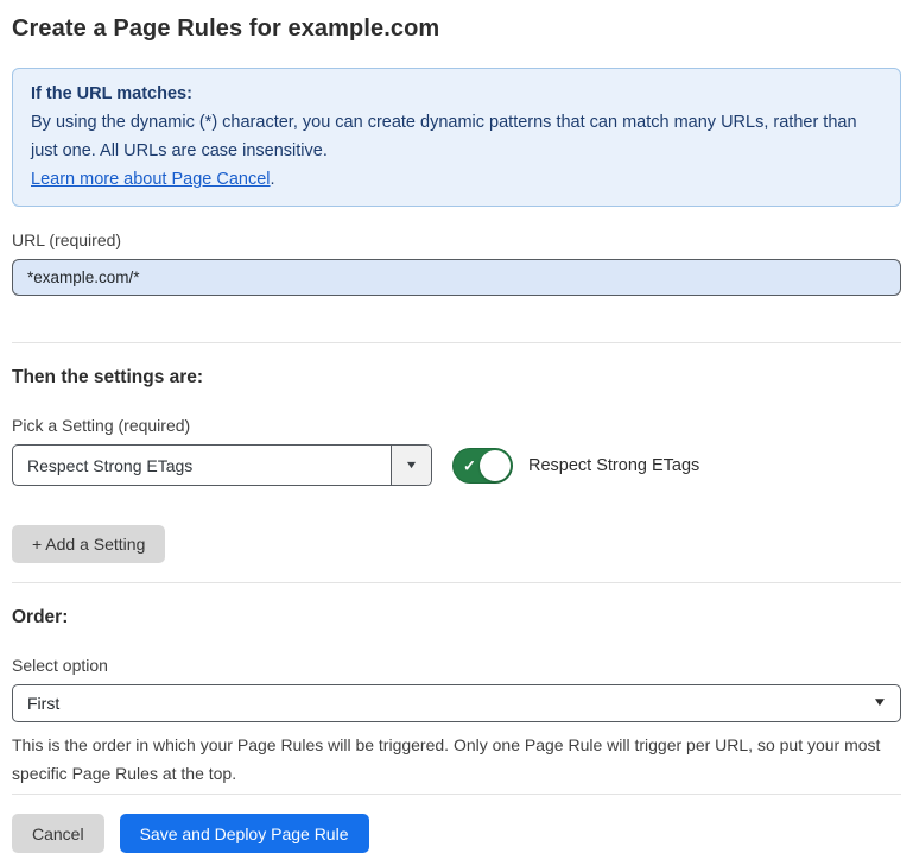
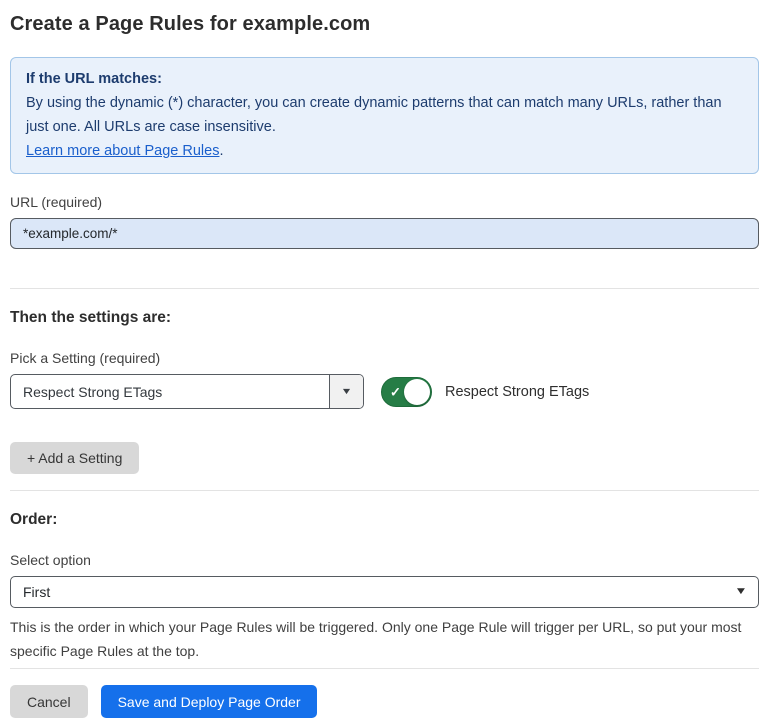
  Create a Page Rules for example.com
  If the URL matches:
  By using the dynamic (*) character, you can create dynamic patterns that can match many URLs, rather than just one. All URLs are case insensitive.
- Learn more about Page Cancel.
+ Learn more about Page Rules.
  URL (required)
  *example.com/*
  Then the settings are:
  Pick a Setting (required)
  Respect Strong ETags
  ▼
  ✓
  Respect Strong ETags
  + Add a Setting
  Order:
  Select option
  First
  ▼
  This is the order in which your Page Rules will be triggered. Only one Page Rule will trigger per URL, so put your most specific Page Rules at the top.
  Cancel
- Save and Deploy Page Rule
+ Save and Deploy Page Order
